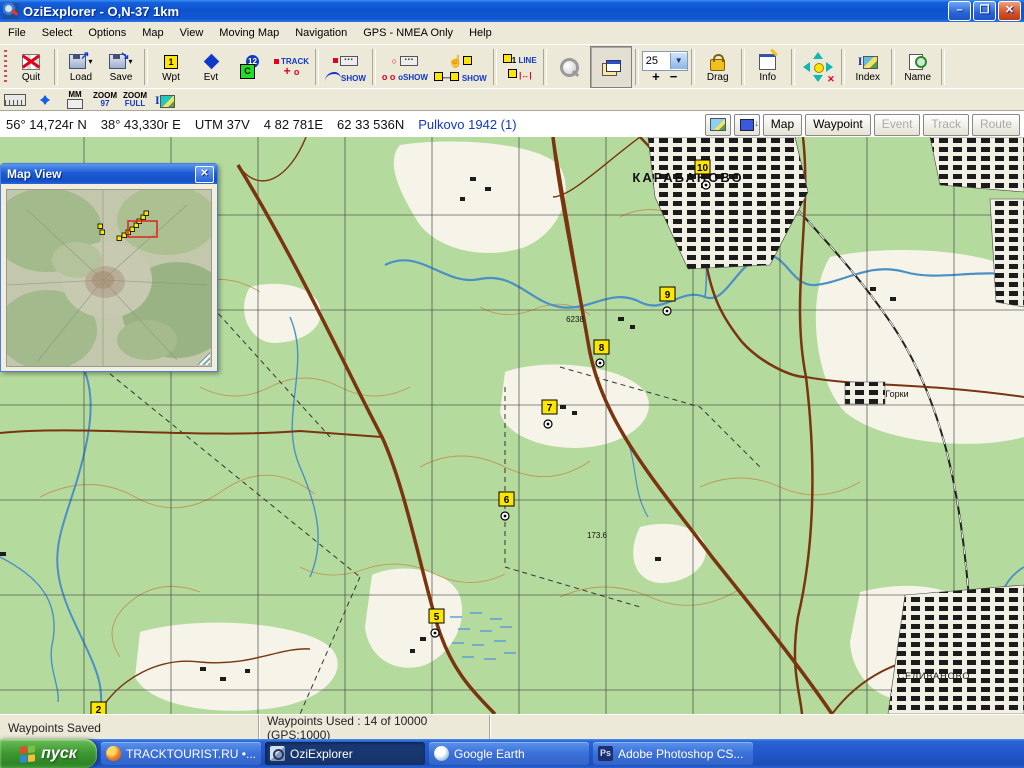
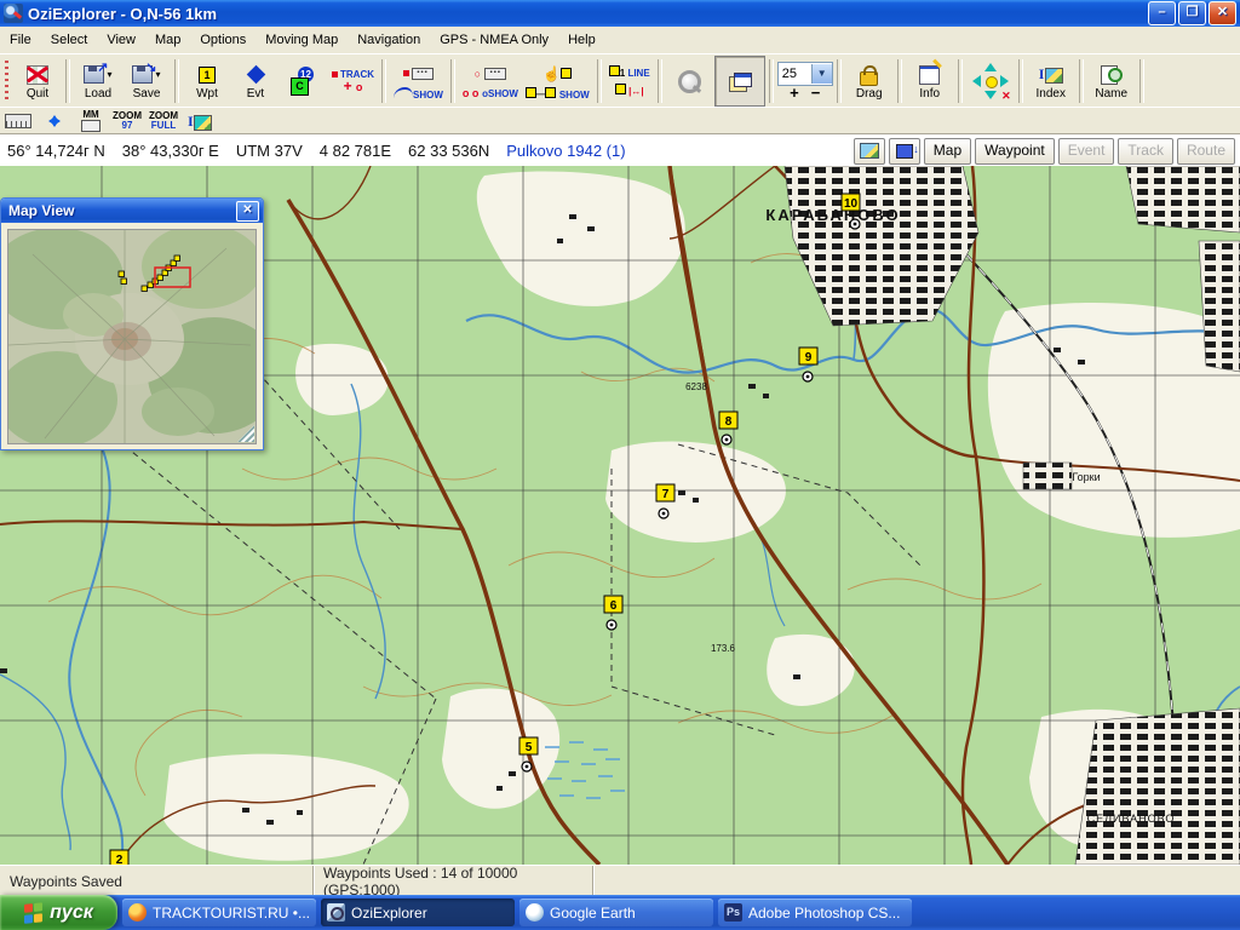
- OziExplorer - O,N-37 1km
+ OziExplorer - O,N-56 1km
  –
  ❐
  ✕
  File
  Select
- Options
+ View
  Map
- View
+ Options
  Moving Map
  Navigation
  GPS - NMEA Only
  Help
  Quit
  ↗
  ▾
  Load
  ↘
  ▾
  Save
  1
  Wpt
  Evt
  12
  C
  TRACK
  + o
  SHOW
  ○
  o o oSHOW
  ☝
  ─ SHOW
  1 LINE
  |↔|
  25
  ▼
  +
  −
  Drag
  Info
  ✕
  I
  Index
  Name
  MM
  ZOOM
  97
  ZOOM
  FULL
  I
  56° 14,724г N
  38° 43,330г E
  UTM 37V
  4 82 781E
  62 33 536N
  Pulkovo 1942 (1)
  Map
  Waypoint
  Event
  Track
  Route
  КАРАБАНОВО
  Горки
  СЕЛИВАНОВО
  173.6
  6238
  10
  9
  8
  7
  6
  5
  2
  Map View
  ✕
  Waypoints Saved
  Waypoints Used : 14 of 10000 (GPS:1000)
  пуск
  TRACKTOURIST.RU •...
  OziExplorer
  Google Earth
  Ps
  Adobe Photoshop CS...
